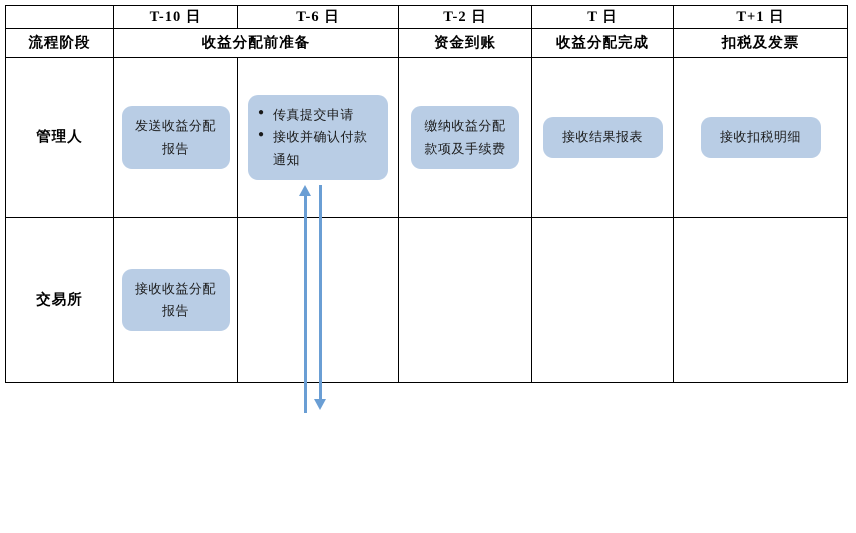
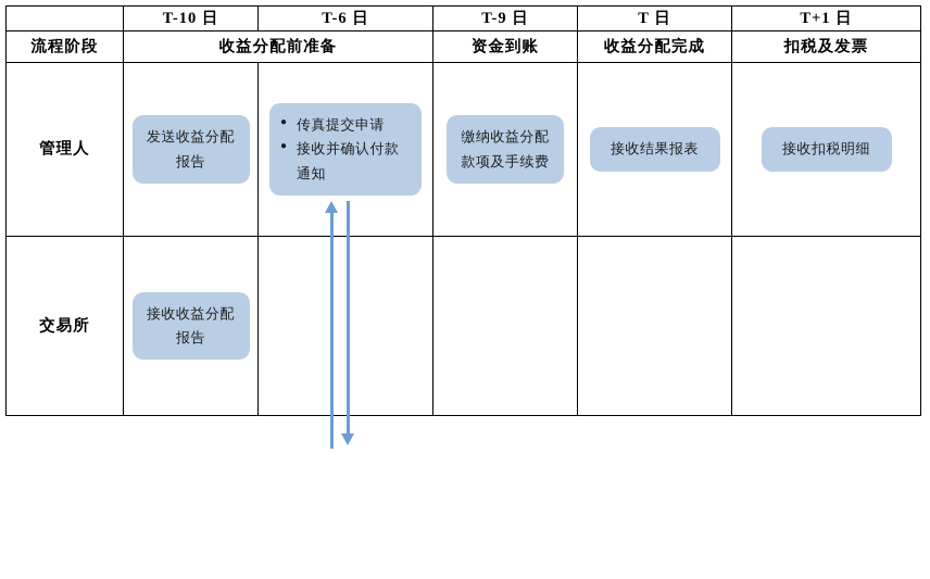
- 	T-10 日	T-6 日	T-2 日	T 日	T+1 日
+ 	T-10 日	T-6 日	T-9 日	T 日	T+1 日
  流程阶段	收益分配前准备	资金到账	收益分配完成	扣税及发票
  管理人	发送收益分配报告	传真提交申请 接收并确认付款通知	缴纳收益分配款项及手续费	接收结果报表	接收扣税明细
  交易所	接收收益分配报告
